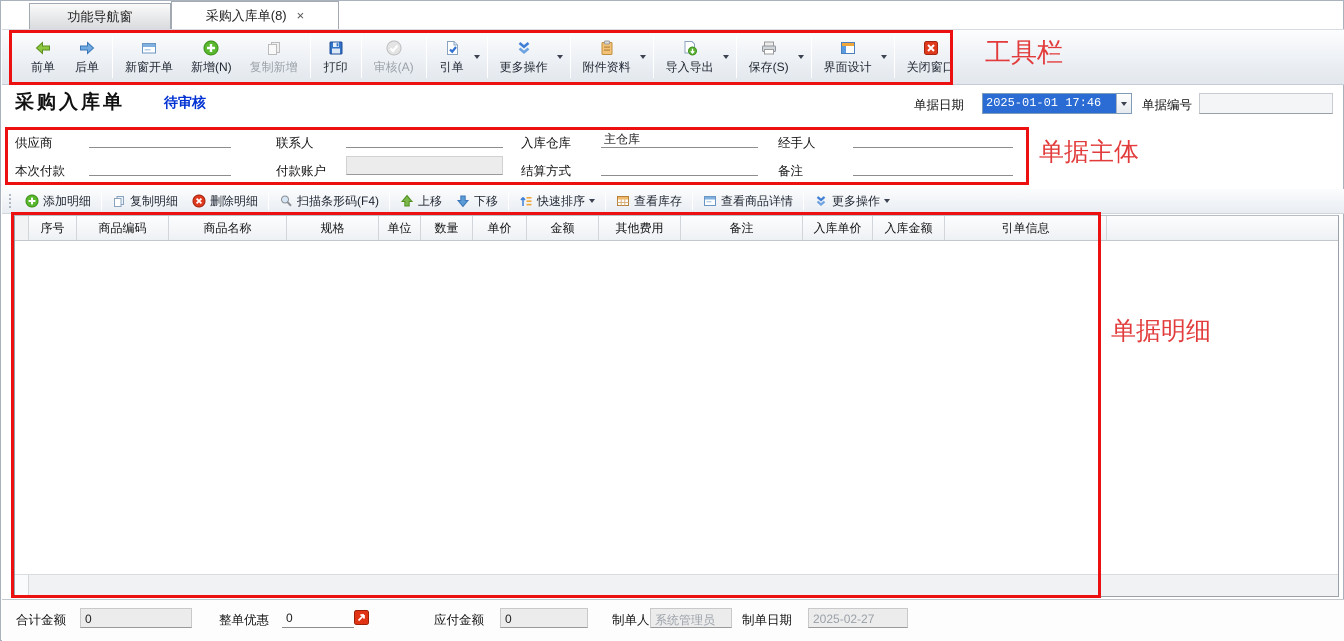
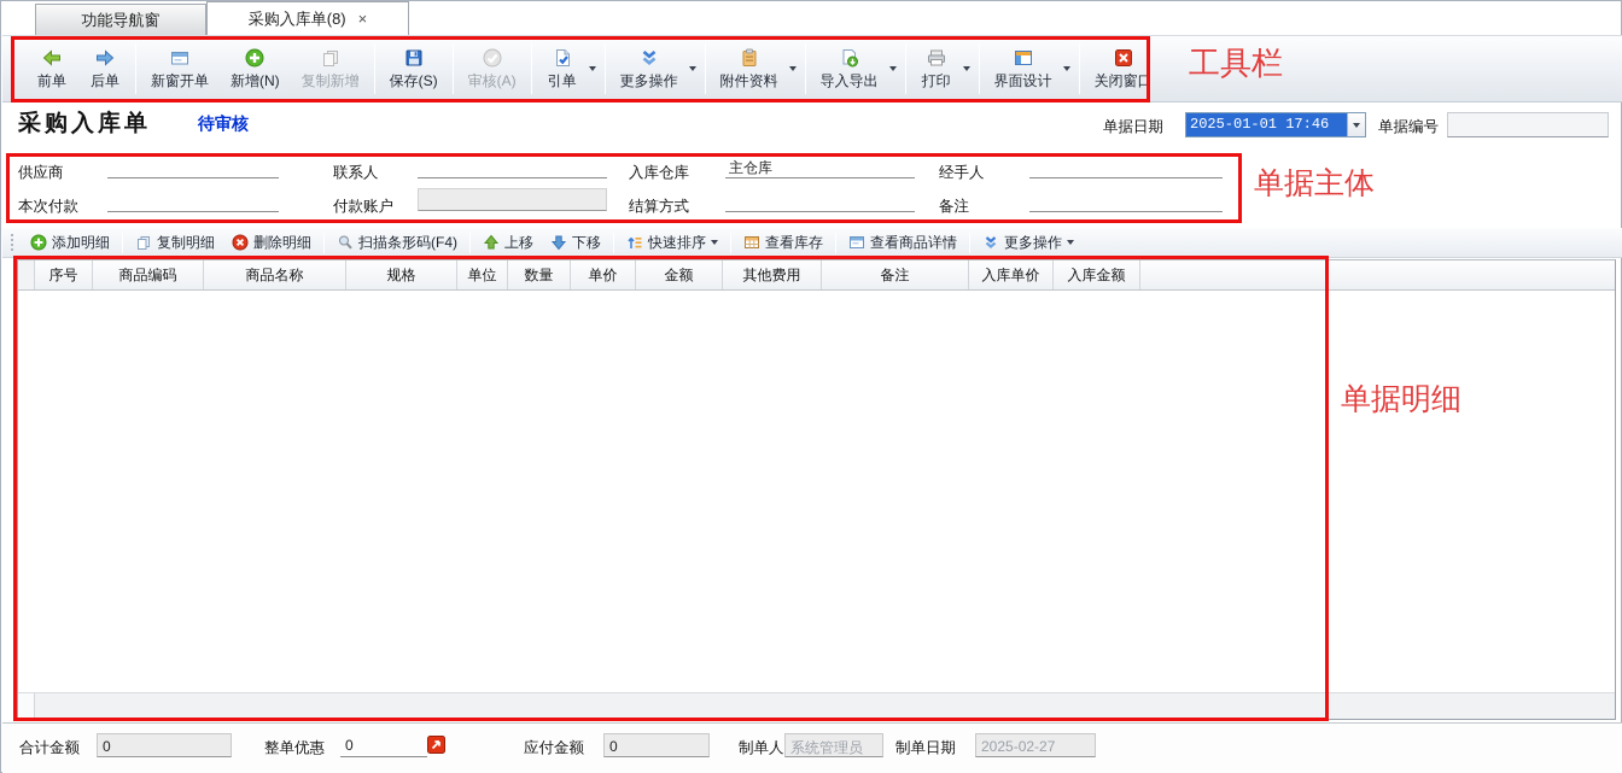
  功能导航窗
  采购入库单(8)
  ×
  前单
  后单
  新窗开单
  新增(N)
  复制新增
- 打印
+ 保存(S)
  审核(A)
  引单
  更多操作
  附件资料
  导入导出
- 保存(S)
+ 打印
  界面设计
  关闭窗口
  采购入库单
  待审核
  单据日期
  2025-01-01 17:46
  单据编号
  供应商
  联系人
  入库仓库
  主仓库
  经手人
  本次付款
  付款账户
  结算方式
  备注
  添加明细
  复制明细
  删除明细
  扫描条形码(F4)
  上移
  下移
  快速排序
  查看库存
  查看商品详情
  更多操作
  序号
  商品编码
  商品名称
  规格
  单位
  数量
  单价
  金额
  其他费用
  备注
  入库单价
  入库金额
- 引单信息
  合计金额
  0
  整单优惠
  0
  应付金额
  0
  制单人
  系统管理员
  制单日期
  2025-02-27
  工具栏
  单据主体
  单据明细
